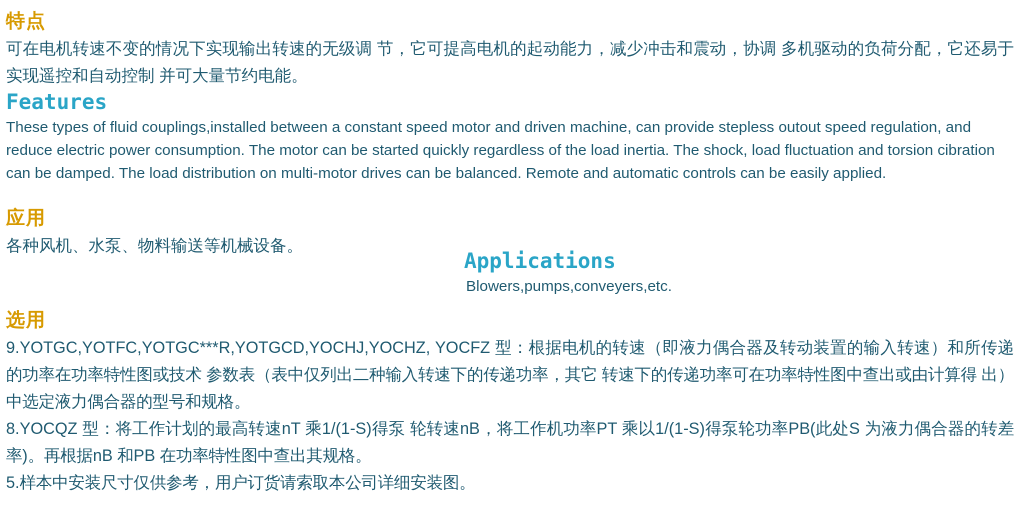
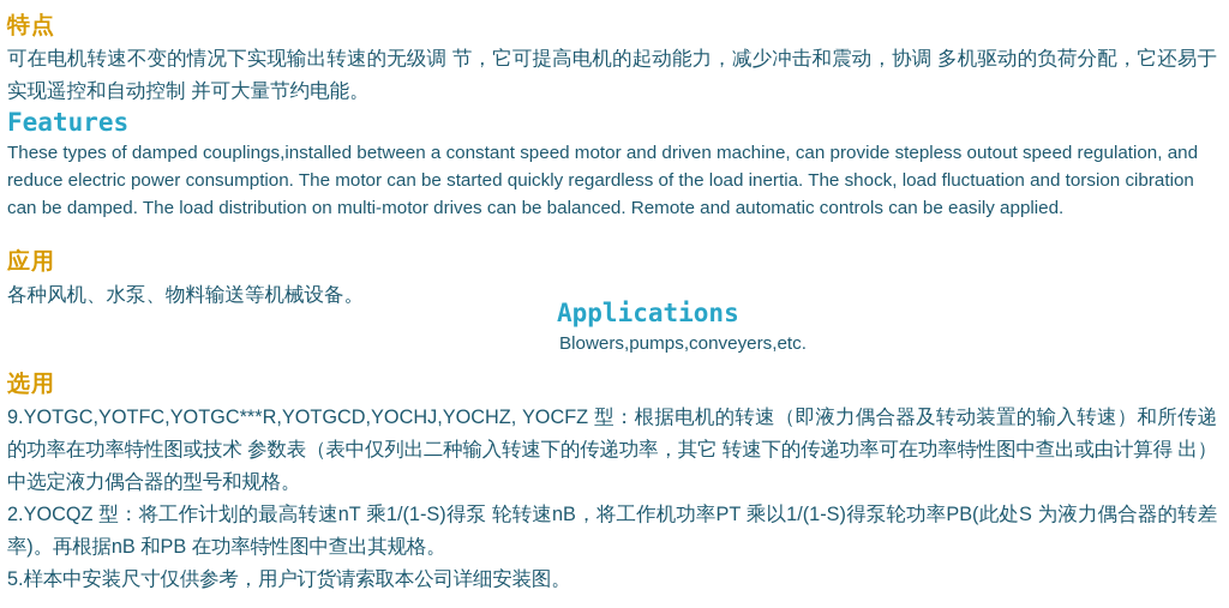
  特点
  可在电机转速不变的情况下实现输出转速的无级调 节，它可提高电机的起动能力，减少冲击和震动，协调 多机驱动的负荷分配，它还易于实现遥控和自动控制 并可大量节约电能。
  Features
- These types of fluid couplings,installed between a constant speed motor and driven machine, can provide stepless outout speed regulation, and reduce electric power consumption. The motor can be started quickly regardless of the load inertia. The shock, load fluctuation and torsion cibration can be damped. The load distribution on multi-motor drives can be balanced. Remote and automatic controls can be easily applied.
+ These types of damped couplings,installed between a constant speed motor and driven machine, can provide stepless outout speed regulation, and reduce electric power consumption. The motor can be started quickly regardless of the load inertia. The shock, load fluctuation and torsion cibration can be damped. The load distribution on multi-motor drives can be balanced. Remote and automatic controls can be easily applied.
  应用
  各种风机、水泵、物料输送等机械设备。
  Applications
  Blowers,pumps,conveyers,etc.
  选用
  9.YOTGC,YOTFC,YOTGC***R,YOTGCD,YOCHJ,YOCHZ, YOCFZ 型：根据电机的转速（即液力偶合器及转动装置的输入转速）和所传递的功率在功率特性图或技术 参数表（表中仅列出二种输入转速下的传递功率，其它 转速下的传递功率可在功率特性图中查出或由计算得 出）中选定液力偶合器的型号和规格。
- 8.YOCQZ 型：将工作计划的最高转速nT 乘1/(1-S)得泵 轮转速nB，将工作机功率PT 乘以1/(1-S)得泵轮功率PB(此处S 为液力偶合器的转差率)。再根据nB 和PB 在功率特性图中查出其规格。
+ 2.YOCQZ 型：将工作计划的最高转速nT 乘1/(1-S)得泵 轮转速nB，将工作机功率PT 乘以1/(1-S)得泵轮功率PB(此处S 为液力偶合器的转差率)。再根据nB 和PB 在功率特性图中查出其规格。
  5.样本中安装尺寸仅供参考，用户订货请索取本公司详细安装图。
